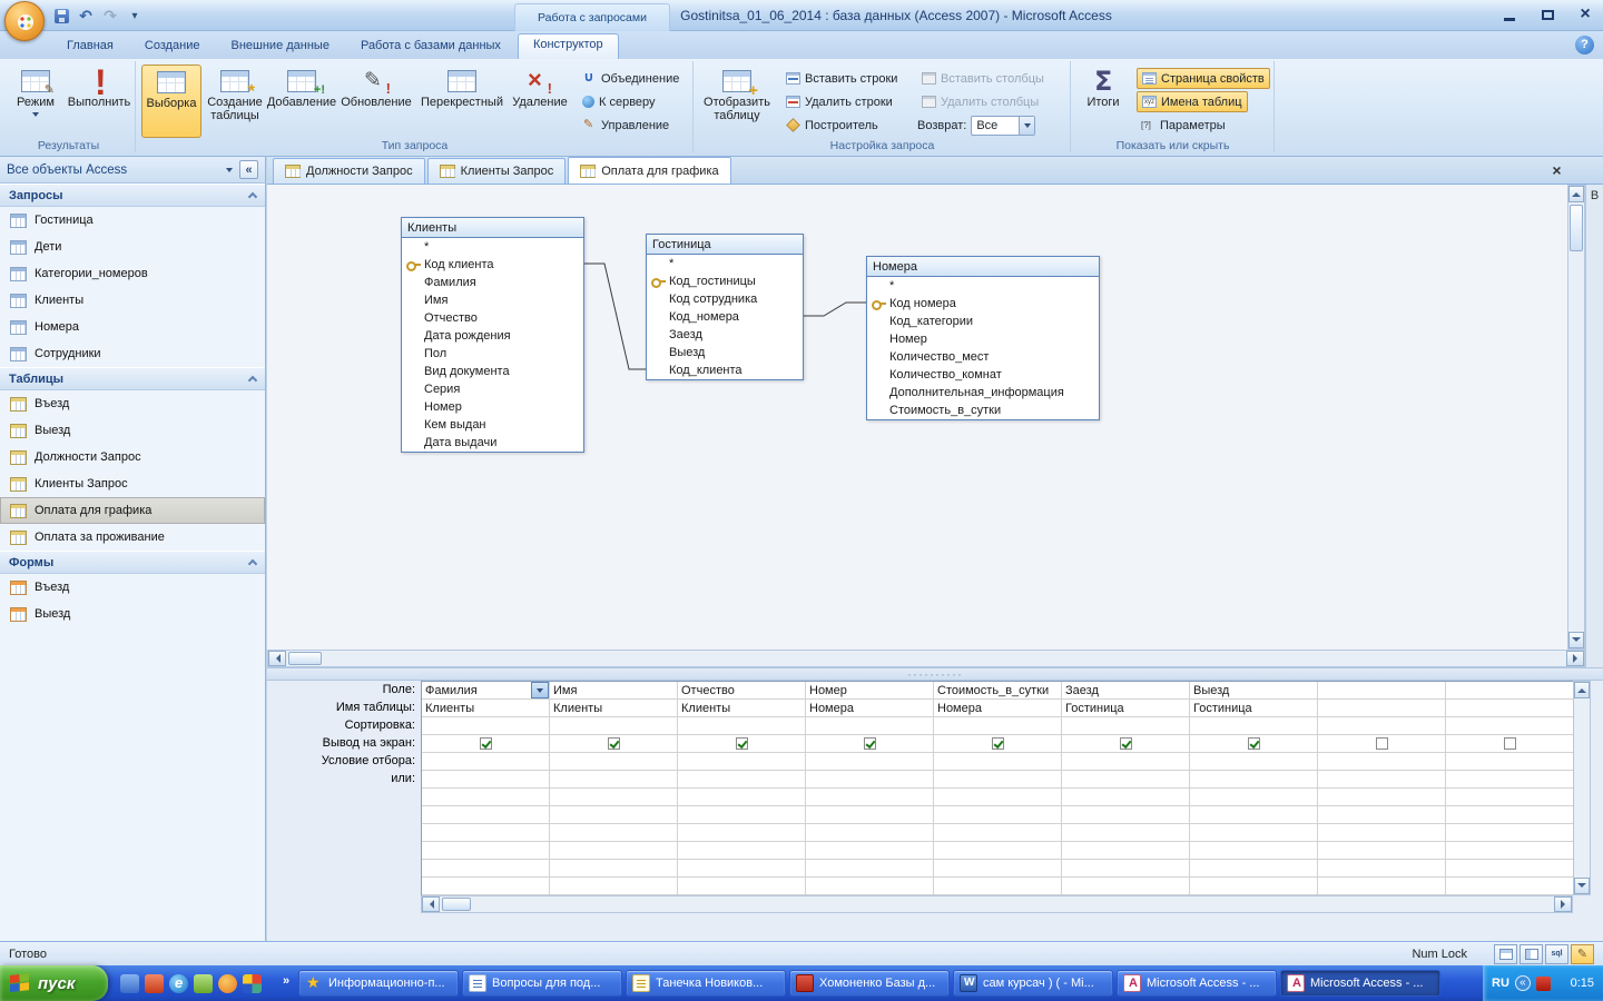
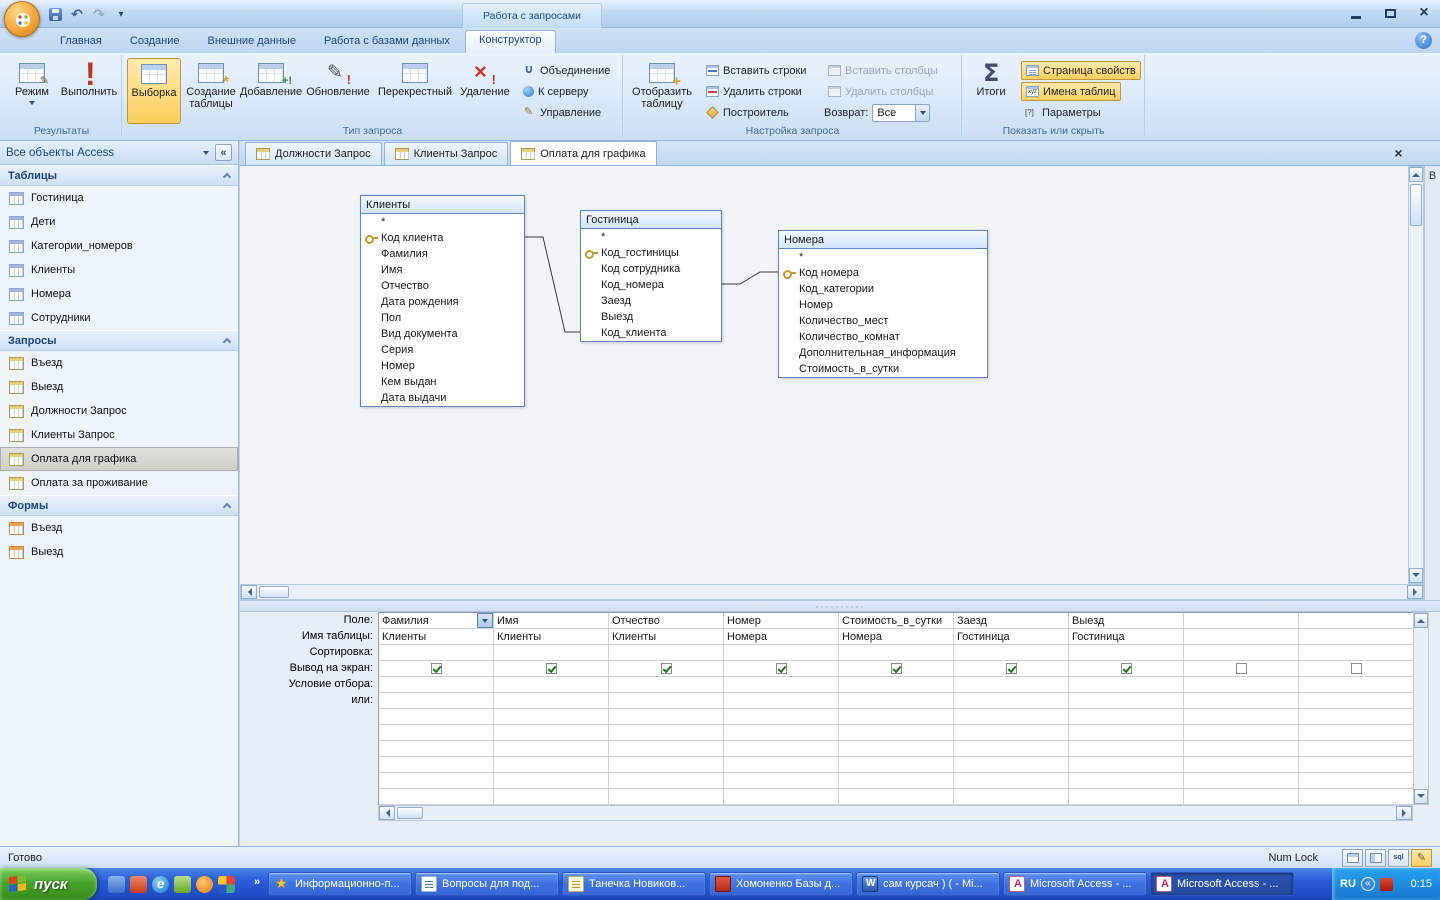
  Работа с запросами
- Gostinitsa_01_06_2014 : база данных (Access 2007) - Microsoft Access
  Главная
  Создание
  Внешние данные
  Работа с базами данных
  Конструктор
  ?
  Режим
  Выполнить
  Результаты
  Выборка
  Создание таблицы
  Добавление
  Обновление
  Перекрестный
  Удаление
  Объединение
  К серверу
  Управление
  Тип запроса
  Отобразить таблицу
  Вставить строки
  Удалить строки
  Построитель
  Вставить столбцы
  Удалить столбцы
  Возврат:
  Все
  Настройка запроса
  Итоги
  Страница свойств
  Имена таблиц
  Параметры
  Показать или скрыть
  Все объекты Access
- Запросы
+ Таблицы
  Гостиница
  Дети
  Категории_номеров
  Клиенты
  Номера
  Сотрудники
- Таблицы
+ Запросы
  Въезд
  Выезд
  Должности Запрос
  Клиенты Запрос
  Оплата для графика
  Оплата за проживание
  Формы
  Въезд
  Выезд
  Должности Запрос
  Клиенты Запрос
  Оплата для графика
  Клиенты
  *
  Код клиента
  Фамилия
  Имя
  Отчество
  Дата рождения
  Пол
  Вид документа
  Серия
  Номер
  Кем выдан
  Дата выдачи
  Гостиница
  *
  Код_гостиницы
  Код сотрудника
  Код_номера
  Заезд
  Выезд
  Код_клиента
  Номера
  *
  Код номера
  Код_категории
  Номер
  Количество_мест
  Количество_комнат
  Дополнительная_информация
  Стоимость_в_сутки
  В
  Поле:
  Имя таблицы:
  Сортировка:
  Вывод на экран:
  Условие отбора:
  или:
  Фамилия
  Клиенты
  Имя
  Клиенты
  Отчество
  Клиенты
  Номер
  Номера
  Стоимость_в_сутки
  Номера
  Заезд
  Гостиница
  Выезд
  Гостиница
  Готово
  Num Lock
  пуск
  Информационно-п...
  Вопросы для под...
  Танечка Новиков...
  Хомоненко Базы д...
  сам курсач ) ( - Mi...
  Microsoft Access - ...
  Microsoft Access - ...
  RU
  0:15
